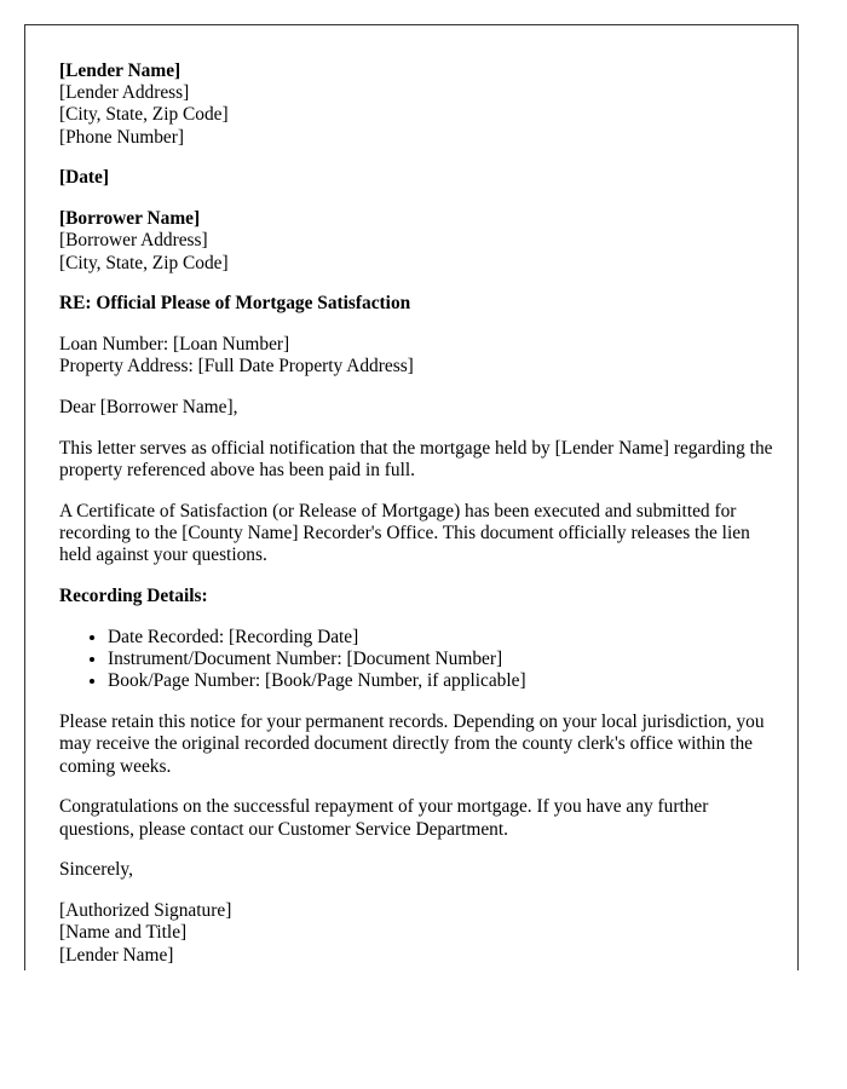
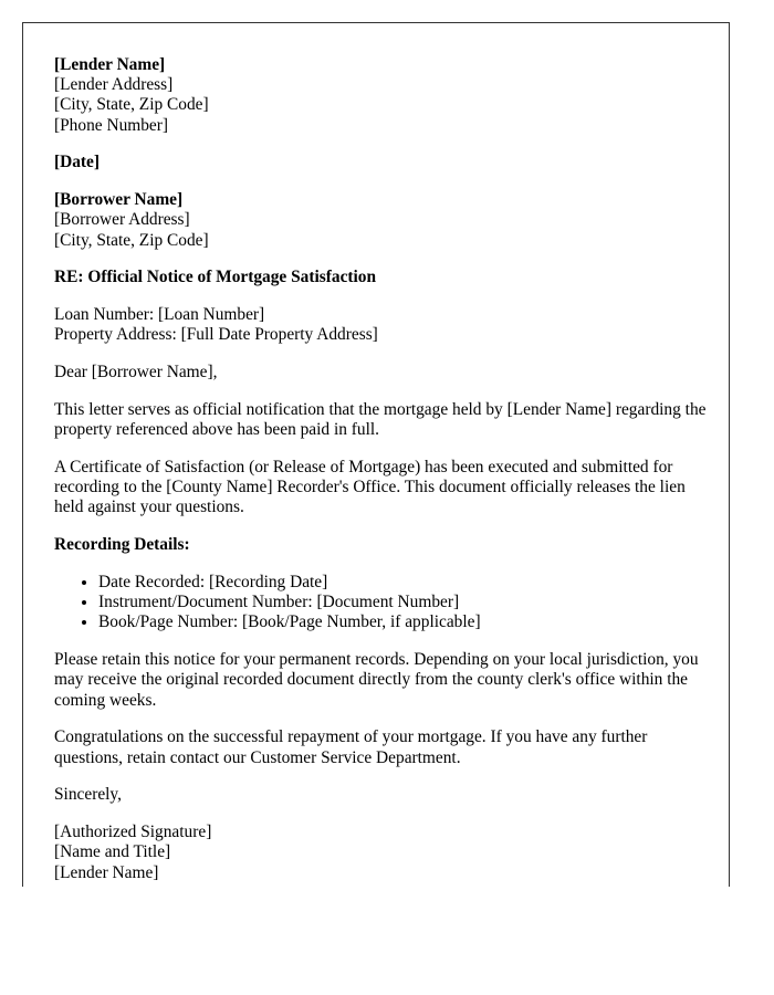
  [Lender Name]
  [Lender Address]
  [City, State, Zip Code]
  [Phone Number]
  [Date]
  [Borrower Name]
  [Borrower Address]
  [City, State, Zip Code]
- RE: Official Please of Mortgage Satisfaction
+ RE: Official Notice of Mortgage Satisfaction
  Loan Number: [Loan Number]
  Property Address: [Full Date Property Address]
  Dear [Borrower Name],
  This letter serves as official notification that the mortgage held by [Lender Name] regarding the property referenced above has been paid in full.
  A Certificate of Satisfaction (or Release of Mortgage) has been executed and submitted for recording to the [County Name] Recorder's Office. This document officially releases the lien held against your questions.
  Recording Details:
  Date Recorded: [Recording Date]
  Instrument/Document Number: [Document Number]
  Book/Page Number: [Book/Page Number, if applicable]
  Please retain this notice for your permanent records. Depending on your local jurisdiction, you may receive the original recorded document directly from the county clerk's office within the coming weeks.
- Congratulations on the successful repayment of your mortgage. If you have any further questions, please contact our Customer Service Department.
+ Congratulations on the successful repayment of your mortgage. If you have any further questions, retain contact our Customer Service Department.
  Sincerely,
  [Authorized Signature]
  [Name and Title]
  [Lender Name]
